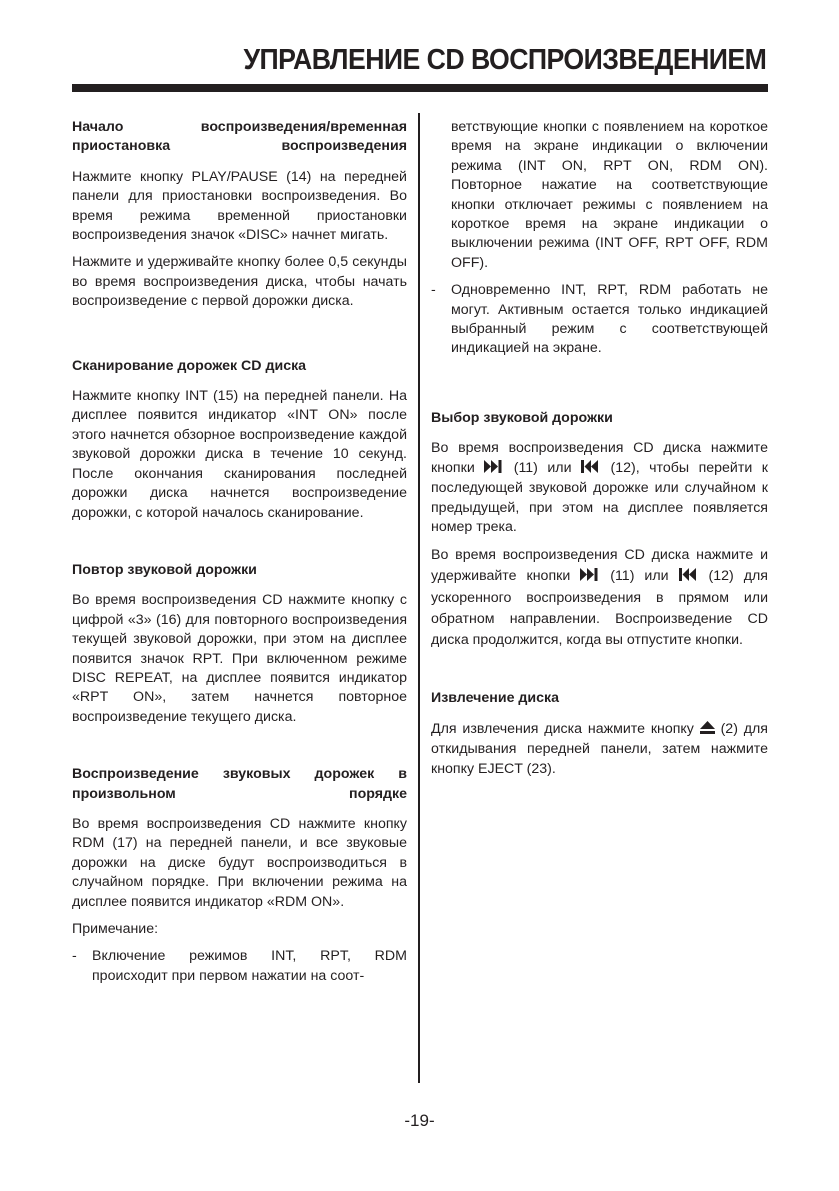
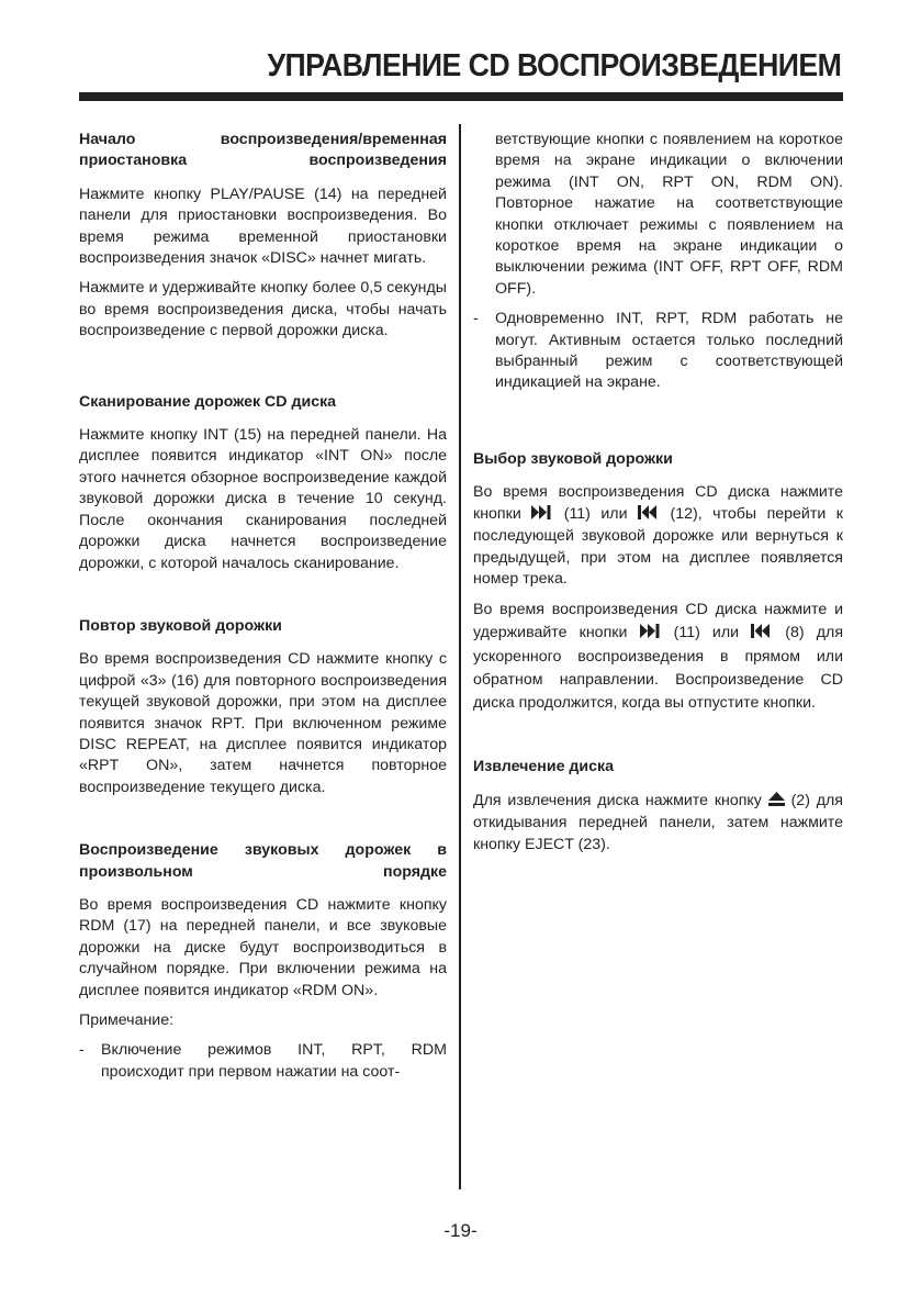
  УПРАВЛЕНИЕ CD ВОСПРОИЗВЕДЕНИЕМ
  Начало воспроизведения/временная приостановка воспроизведения
  Нажмите кнопку PLAY/PAUSE (14) на передней панели для приостановки воспроизведения. Во время режима временной приостановки воспроизведения значок «DISC» начнет мигать.
  Нажмите и удерживайте кнопку более 0,5 секунды во время воспроизведения диска, чтобы начать воспроизведение с первой дорожки диска.
  Сканирование дорожек CD диска
  Нажмите кнопку INT (15) на передней панели. На дисплее появится индикатор «INT ON» после этого начнется обзорное воспроизведение каждой звуковой дорожки диска в течение 10 секунд. После окончания сканирования последней дорожки диска начнется воспроизведение дорожки, с которой началось сканирование.
  Повтор звуковой дорожки
  Во время воспроизведения CD нажмите кнопку с цифрой «3» (16) для повторного воспроизведения текущей звуковой дорожки, при этом на дисплее появится значок RPT. При включенном режиме DISC REPEAT, на дисплее появится индикатор «RPT ON», затем начнется повторное воспроизведение текущего диска.
  Воспроизведение звуковых дорожек в произвольном порядке
  Во время воспроизведения CD нажмите кнопку RDM (17) на передней панели, и все звуковые дорожки на диске будут воспроизводиться в случайном порядке. При включении режима на дисплее появится индикатор «RDM ON».
  Примечание:
  -
  Включение режимов INT, RPT, RDM происходит при первом нажатии на соот-
  ветствующие кнопки с появлением на короткое время на экране индикации о включении режима (INT ON, RPT ON, RDM ON). Повторное нажатие на соответствующие кнопки отключает режимы с появлением на короткое время на экране индикации о выключении режима (INT OFF, RPT OFF, RDM OFF).
  -
- Одновременно INT, RPT, RDM работать не могут. Активным остается только индикацией выбранный режим с соответствующей индикацией на экране.
+ Одновременно INT, RPT, RDM работать не могут. Активным остается только последний выбранный режим с соответствующей индикацией на экране.
  Выбор звуковой дорожки
- Во время воспроизведения CD диска нажмите кнопки (11) или (12), чтобы перейти к последующей звуковой дорожке или случайном к предыдущей, при этом на дисплее появляется номер трека.
+ Во время воспроизведения CD диска нажмите кнопки (11) или (12), чтобы перейти к последующей звуковой дорожке или вернуться к предыдущей, при этом на дисплее появляется номер трека.
- Во время воспроизведения CD диска нажмите и удерживайте кнопки (11) или (12) для ускоренного воспроизведения в прямом или обратном направлении. Воспроизведение CD диска продолжится, когда вы отпустите кнопки.
+ Во время воспроизведения CD диска нажмите и удерживайте кнопки (11) или (8) для ускоренного воспроизведения в прямом или обратном направлении. Воспроизведение CD диска продолжится, когда вы отпустите кнопки.
  Извлечение диска
  Для извлечения диска нажмите кнопку (2) для откидывания передней панели, затем нажмите кнопку EJECT (23).
  -19-
